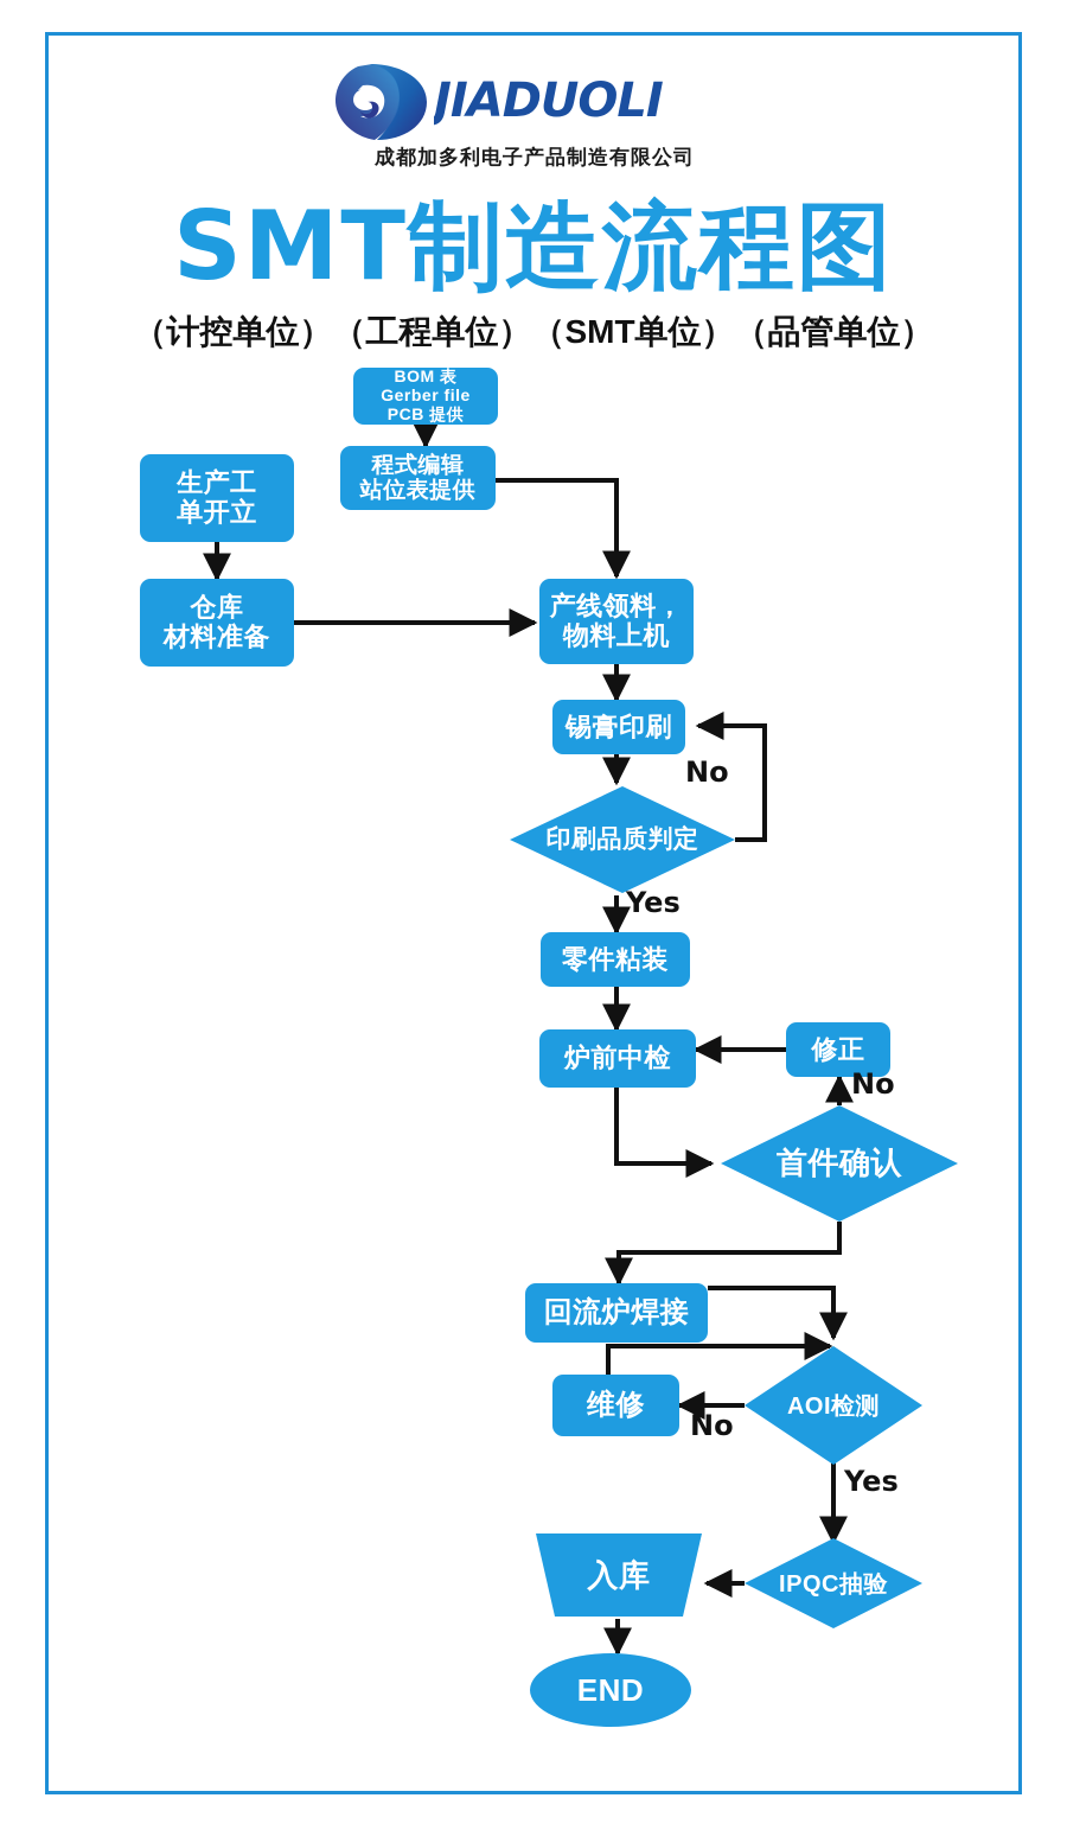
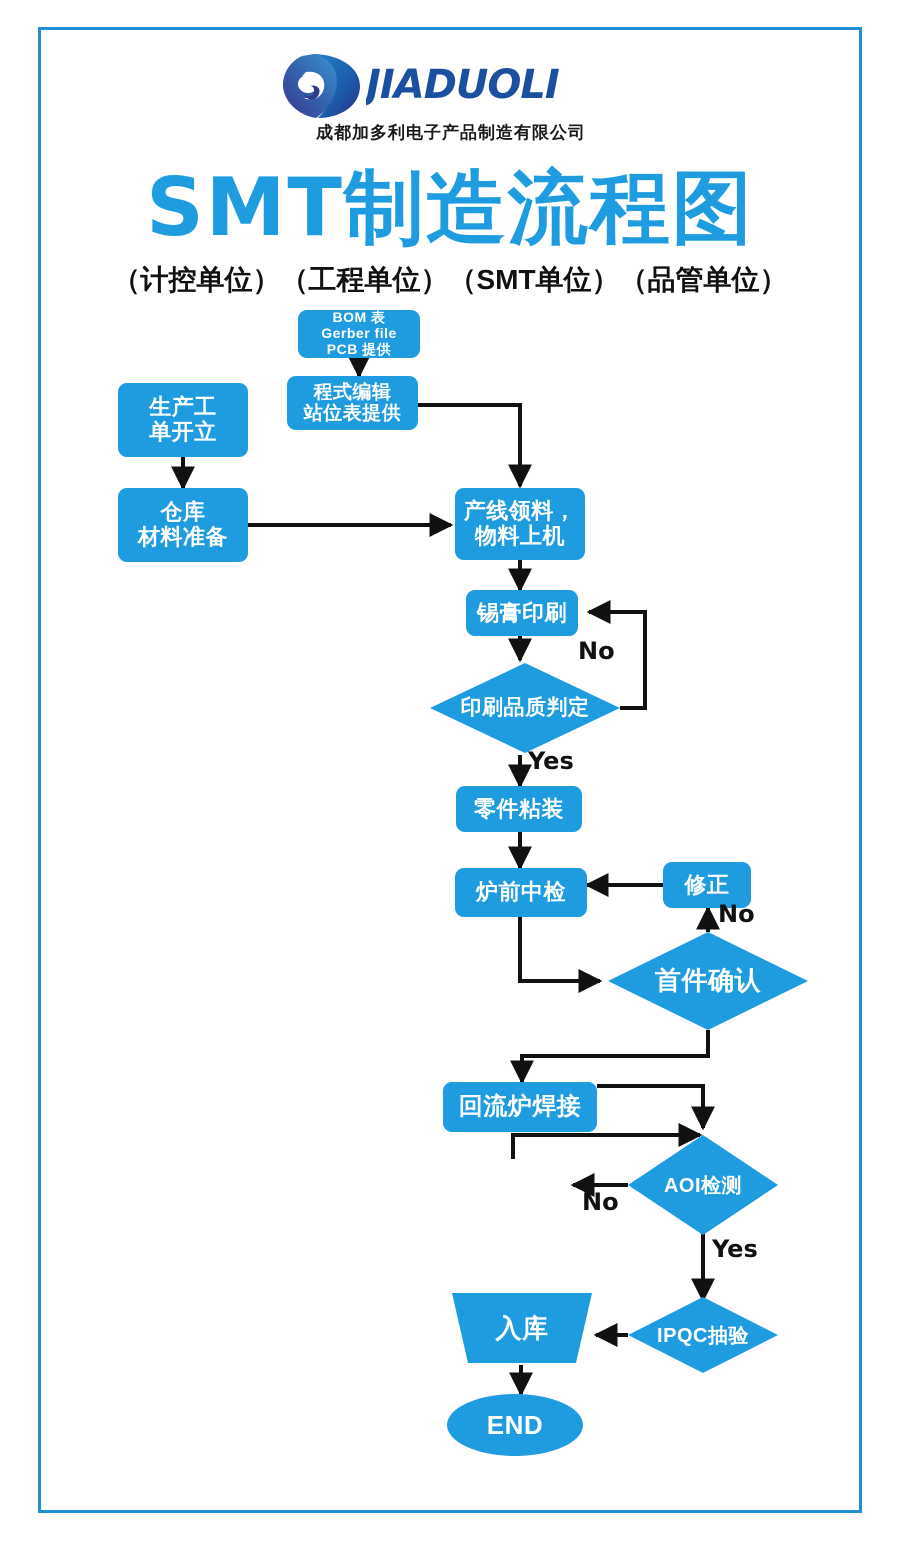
  JIADUOLI
  成都加多利电子产品制造有限公司
  SMT制造流程图
  （计控单位）（工程单位）（SMT单位）（品管单位）
  BOM 表
  Gerber file
  PCB 提供
  程式编辑
  站位表提供
  生产工
  单开立
  仓库
  材料准备
  产线领料，
  物料上机
  锡膏印刷
  零件粘装
  炉前中检
  修正
  回流炉焊接
- 维修
  印刷品质判定
  首件确认
  AOI检测
  IPQC抽验
  入库
  END
  No
  Yes
  No
  No
  Yes
